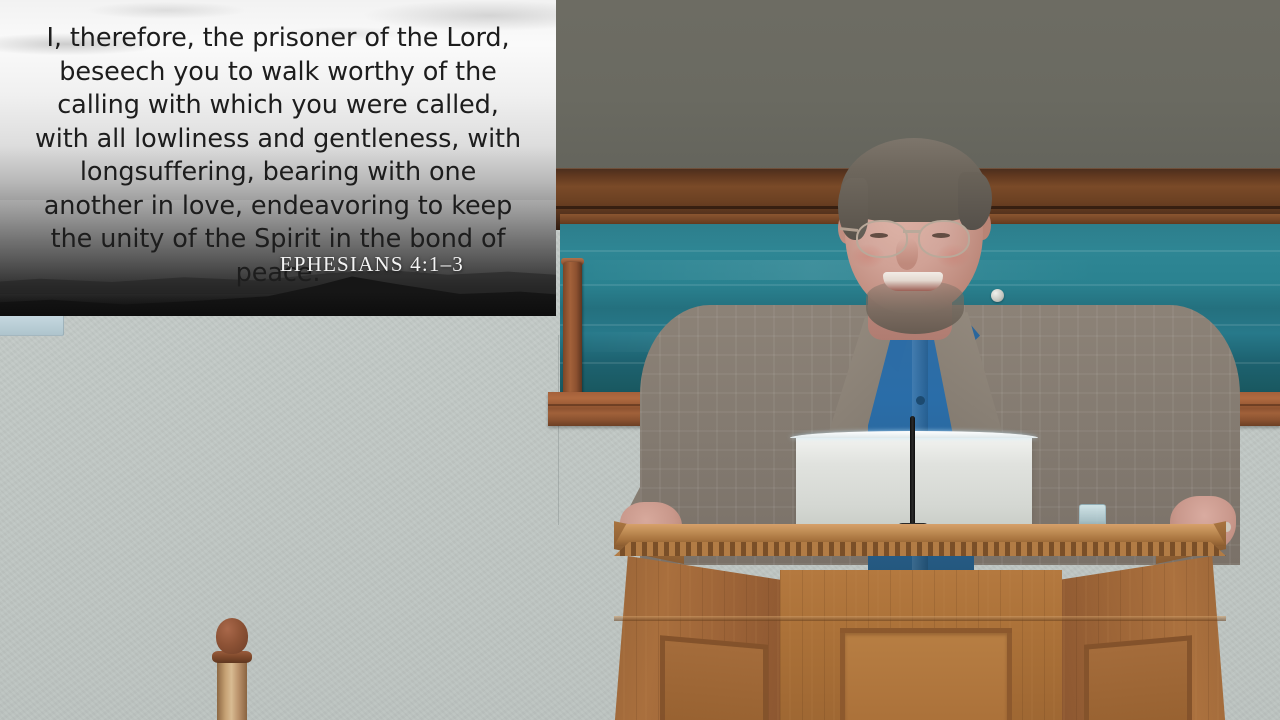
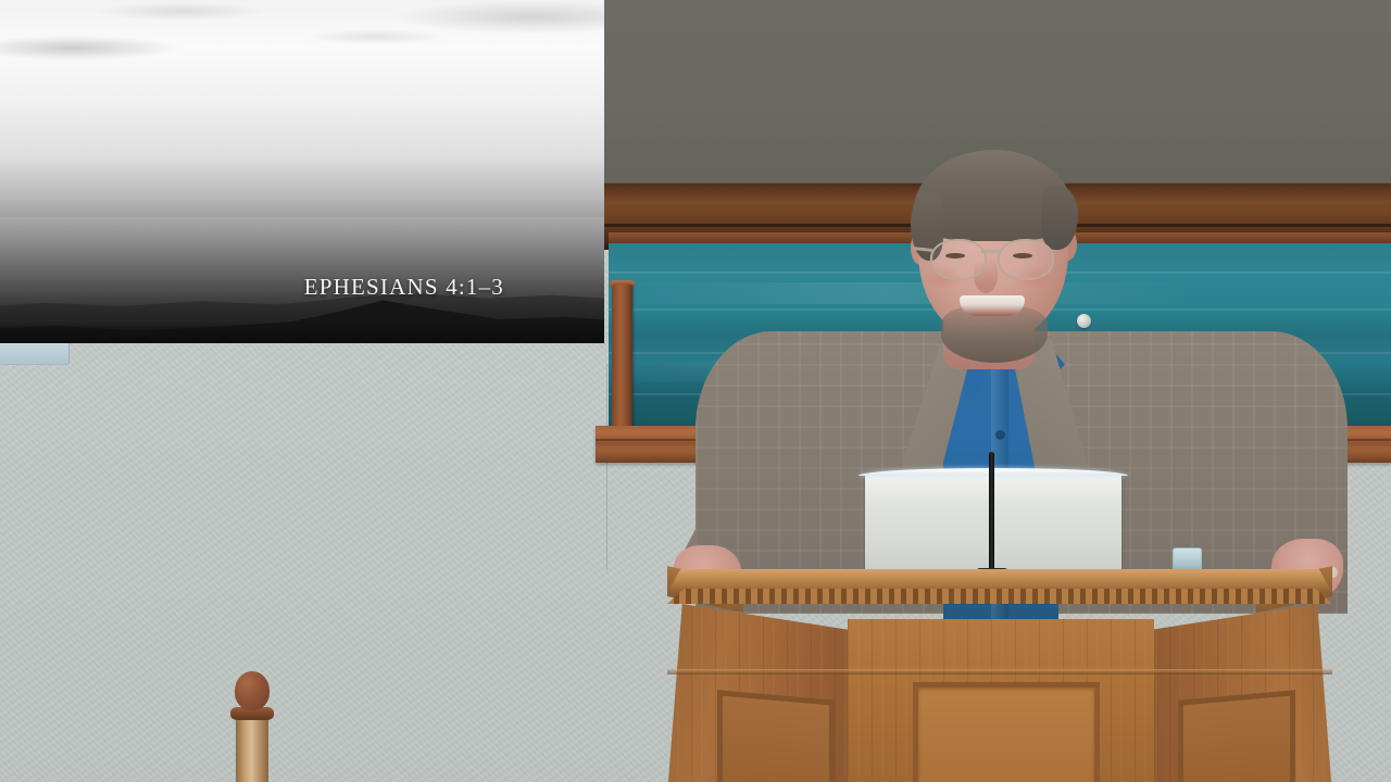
- I, therefore, the prisoner of the Lord, beseech you to walk worthy of the calling with which you were called, with all lowliness and gentleness, with longsuffering, bearing with one another in love, endeavoring to keep the unity of the Spirit in the bond of peace.
  EPHESIANS 4:1–3
